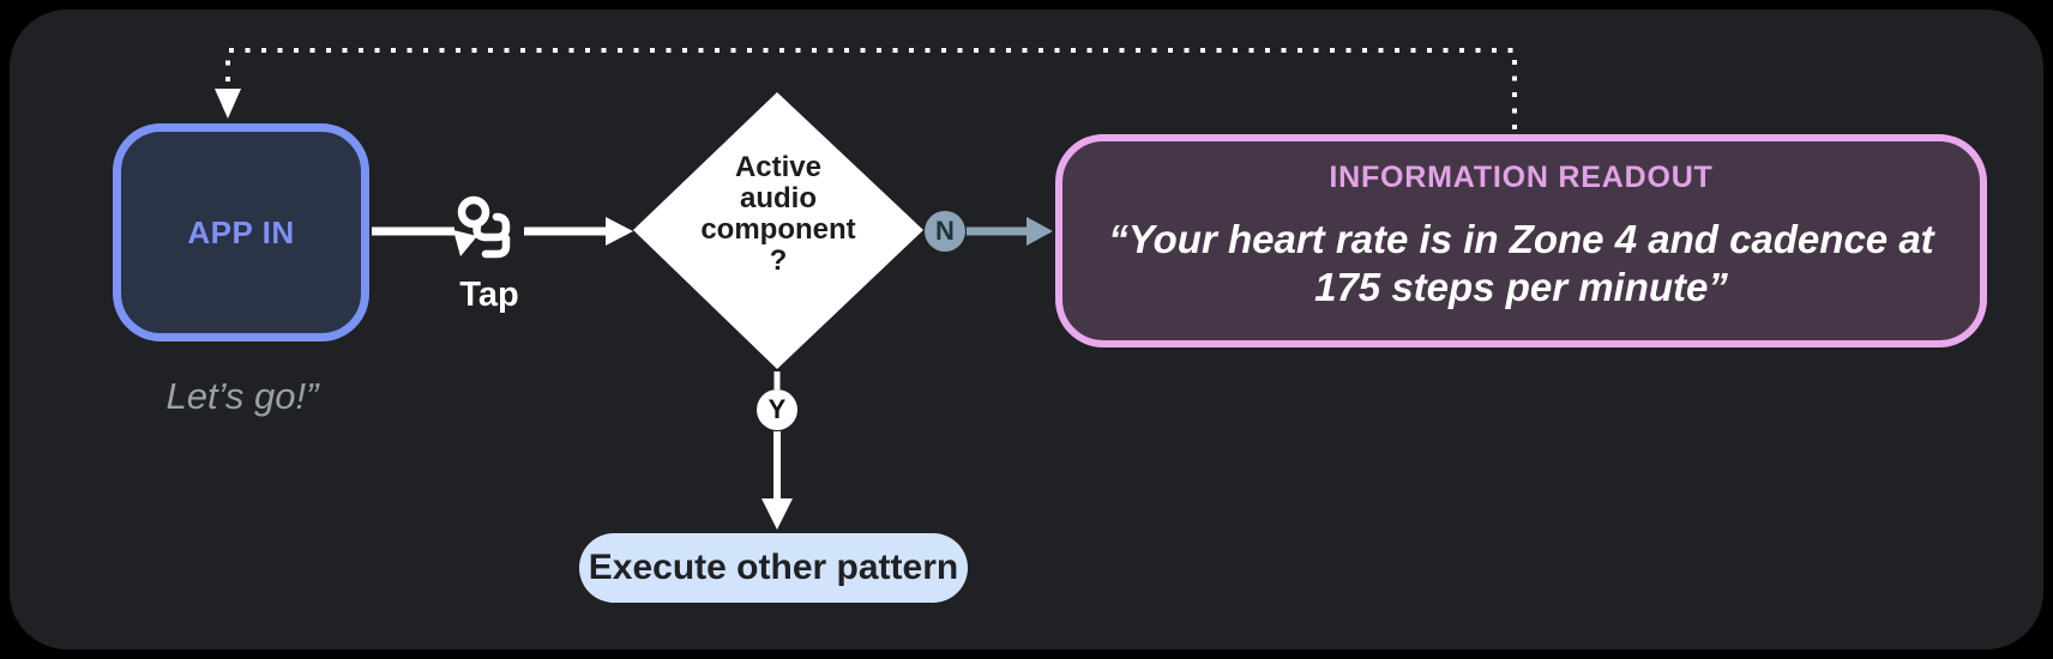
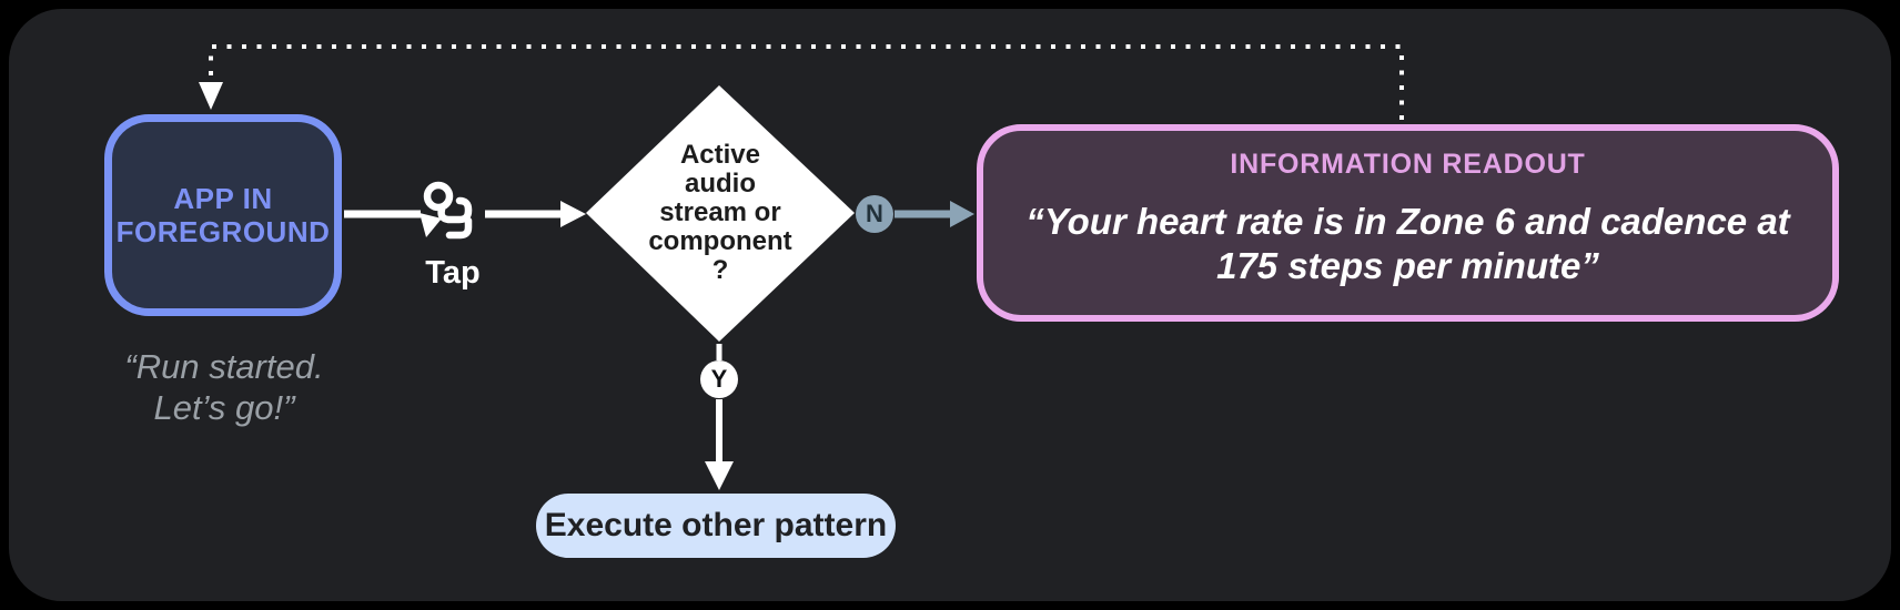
  APP IN
+ FOREGROUND
+ “Run started.
  Let’s go!”
  Tap
  Active
  audio
+ stream or
  component
  ?
  N
  Y
  INFORMATION READOUT
- “Your heart rate is in Zone 4 and cadence at
+ “Your heart rate is in Zone 6 and cadence at
  175 steps per minute”
  Execute other pattern
